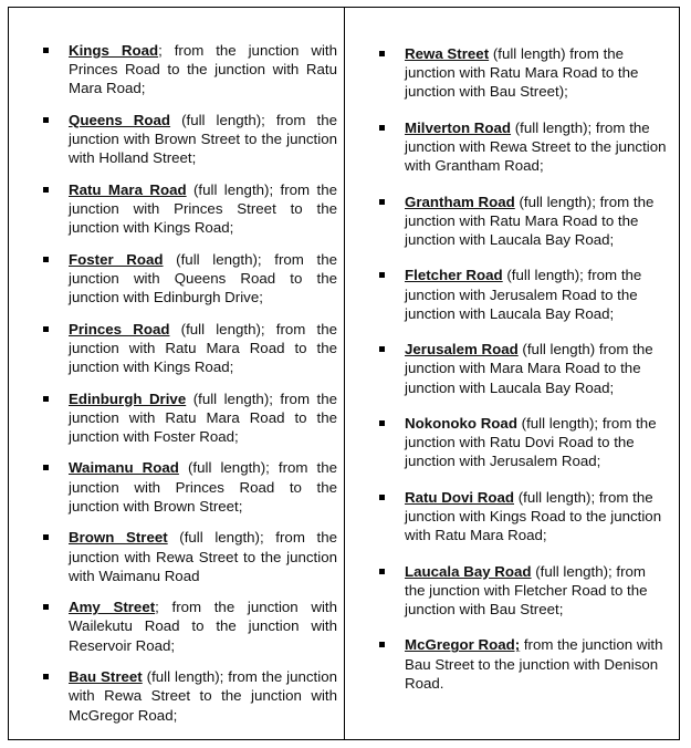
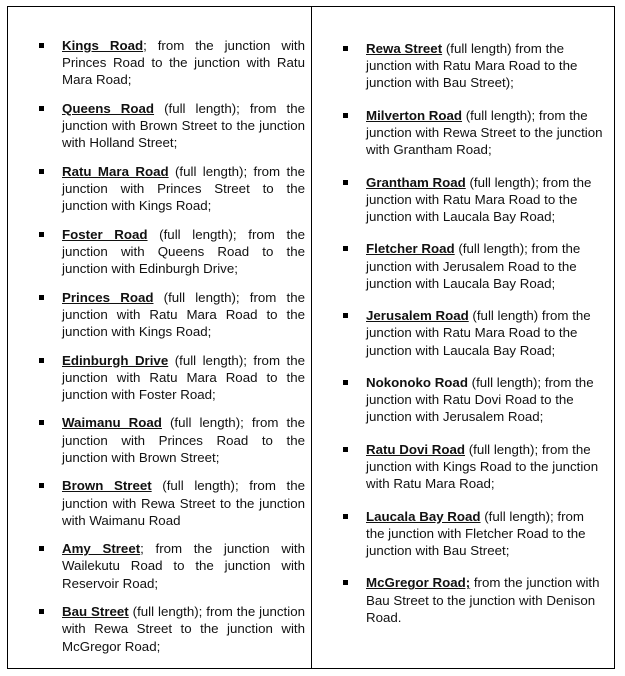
  Kings Road; from the junction with Princes Road to the junction with Ratu Mara Road;
  Queens Road (full length); from the junction with Brown Street to the junction with Holland Street;
  Ratu Mara Road (full length); from the junction with Princes Street to the junction with Kings Road;
  Foster Road (full length); from the junction with Queens Road to the junction with Edinburgh Drive;
  Princes Road (full length); from the junction with Ratu Mara Road to the junction with Kings Road;
  Edinburgh Drive (full length); from the junction with Ratu Mara Road to the junction with Foster Road;
  Waimanu Road (full length); from the junction with Princes Road to the junction with Brown Street;
  Brown Street (full length); from the junction with Rewa Street to the junction with Waimanu Road
  Amy Street; from the junction with Wailekutu Road to the junction with Reservoir Road;
  Bau Street (full length); from the junction with Rewa Street to the junction with McGregor Road;
  Rewa Street (full length) from the junction with Ratu Mara Road to the junction with Bau Street);
  Milverton Road (full length); from the junction with Rewa Street to the junction with Grantham Road;
  Grantham Road (full length); from the junction with Ratu Mara Road to the junction with Laucala Bay Road;
  Fletcher Road (full length); from the junction with Jerusalem Road to the junction with Laucala Bay Road;
- Jerusalem Road (full length) from the junction with Mara Mara Road to the junction with Laucala Bay Road;
+ Jerusalem Road (full length) from the junction with Ratu Mara Road to the junction with Laucala Bay Road;
  Nokonoko Road (full length); from the junction with Ratu Dovi Road to the junction with Jerusalem Road;
  Ratu Dovi Road (full length); from the junction with Kings Road to the junction with Ratu Mara Road;
  Laucala Bay Road (full length); from the junction with Fletcher Road to the junction with Bau Street;
  McGregor Road; from the junction with Bau Street to the junction with Denison Road.
